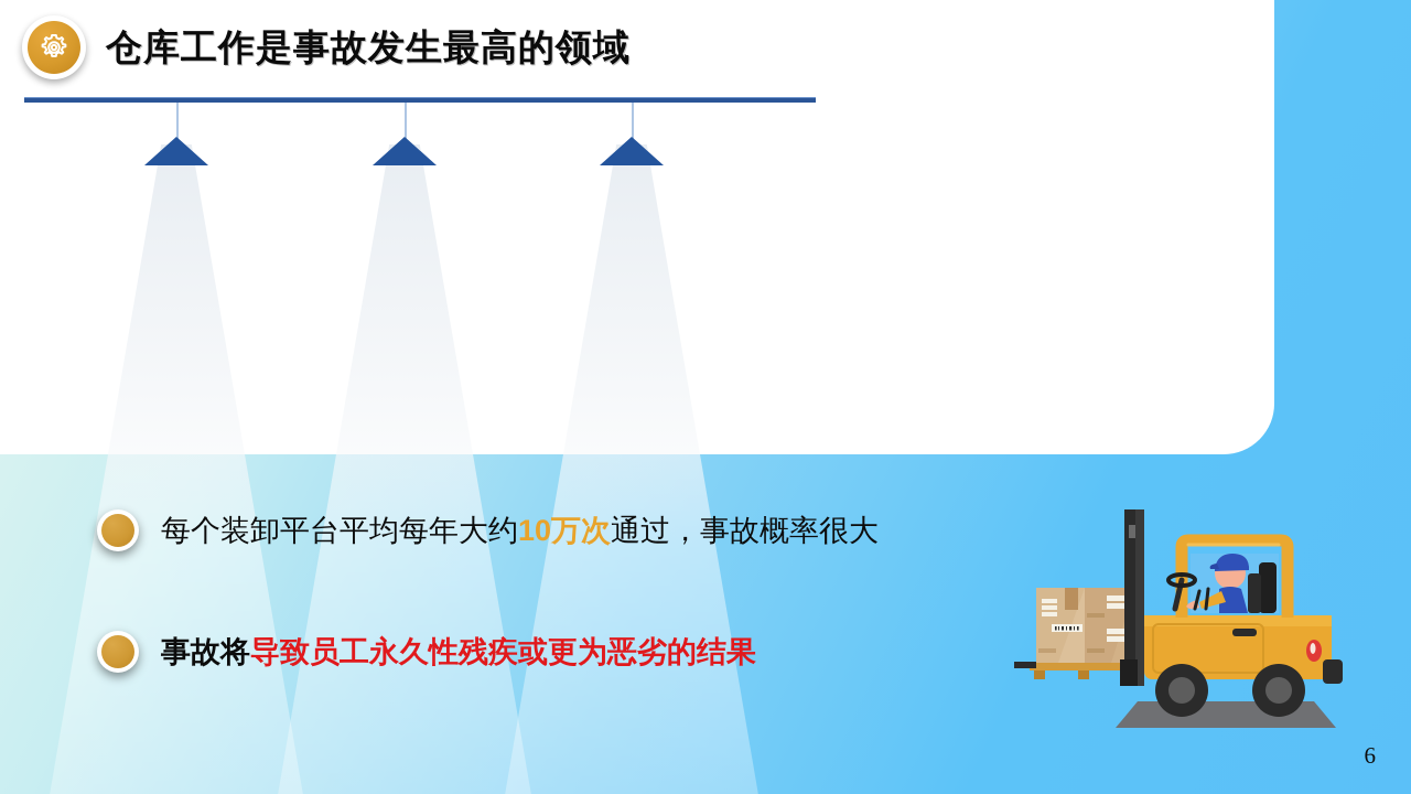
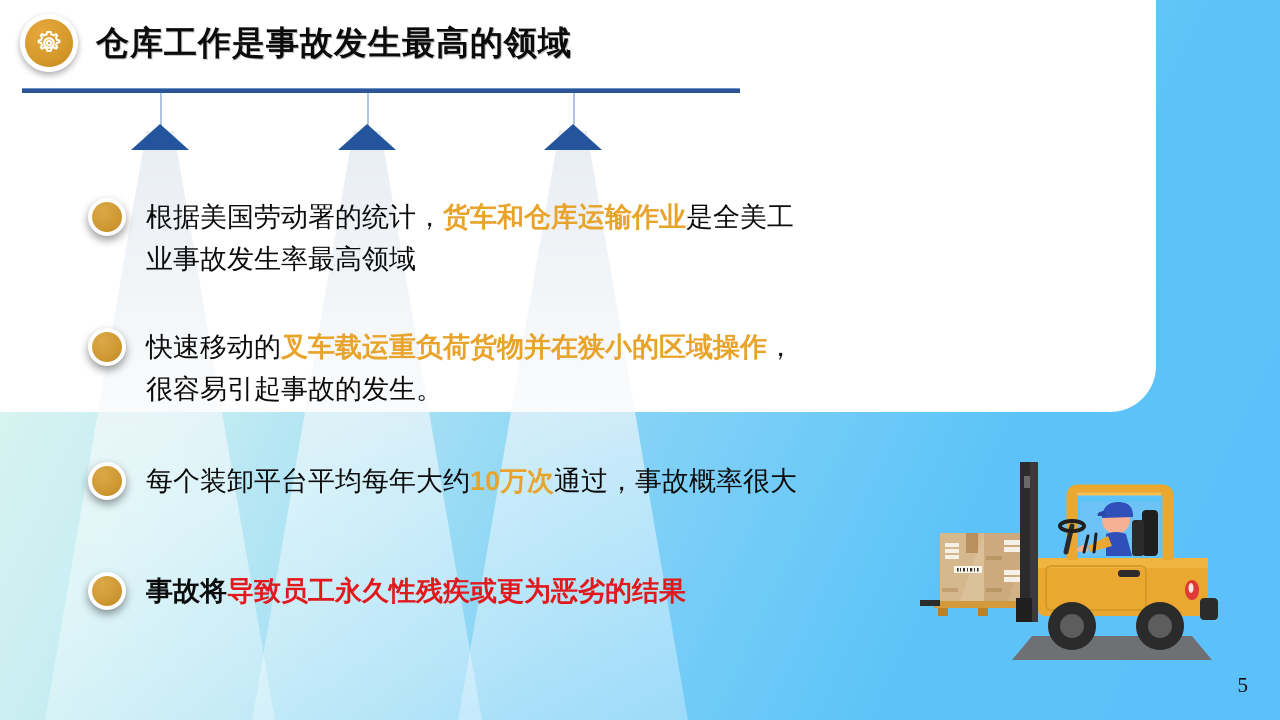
  仓库工作是事故发生最高的领域
+ 根据美国劳动署的统计，货车和仓库运输作业是全美工
+ 业事故发生率最高领域
+ 快速移动的叉车载运重负荷货物并在狭小的区域操作，
+ 很容易引起事故的发生。
  每个装卸平台平均每年大约10万次通过，事故概率很大
  事故将导致员工永久性残疾或更为恶劣的结果
- 6
+ 5
